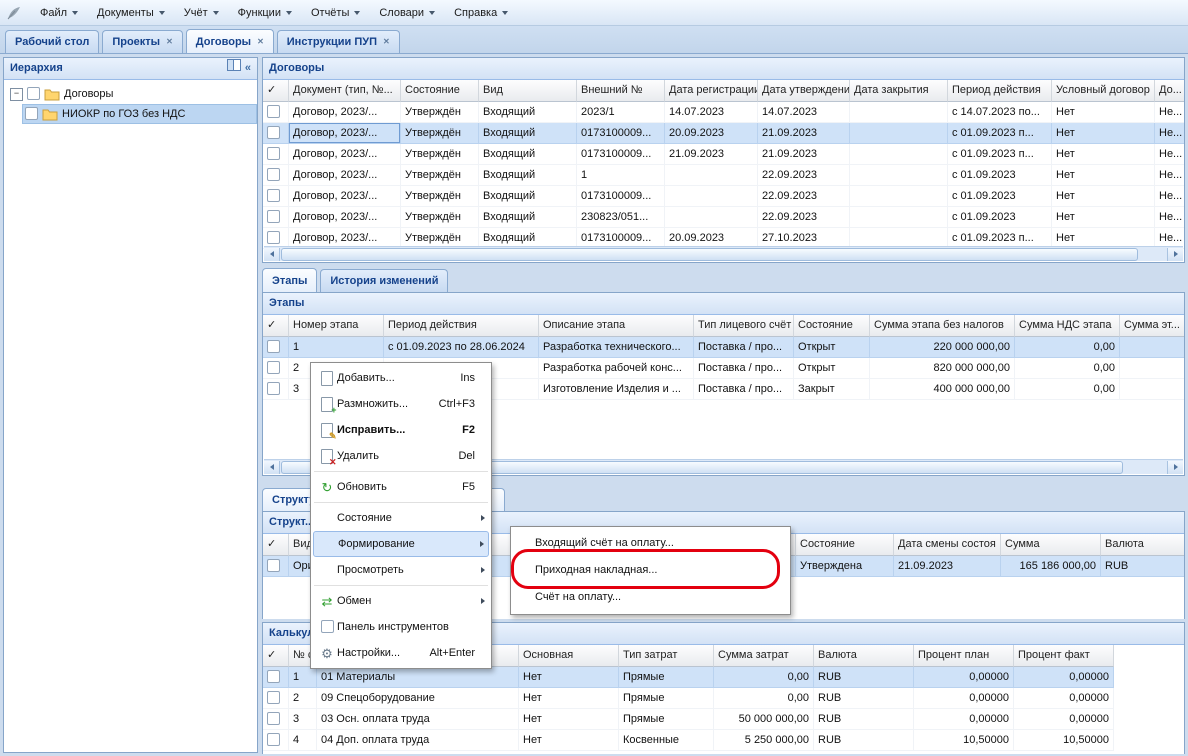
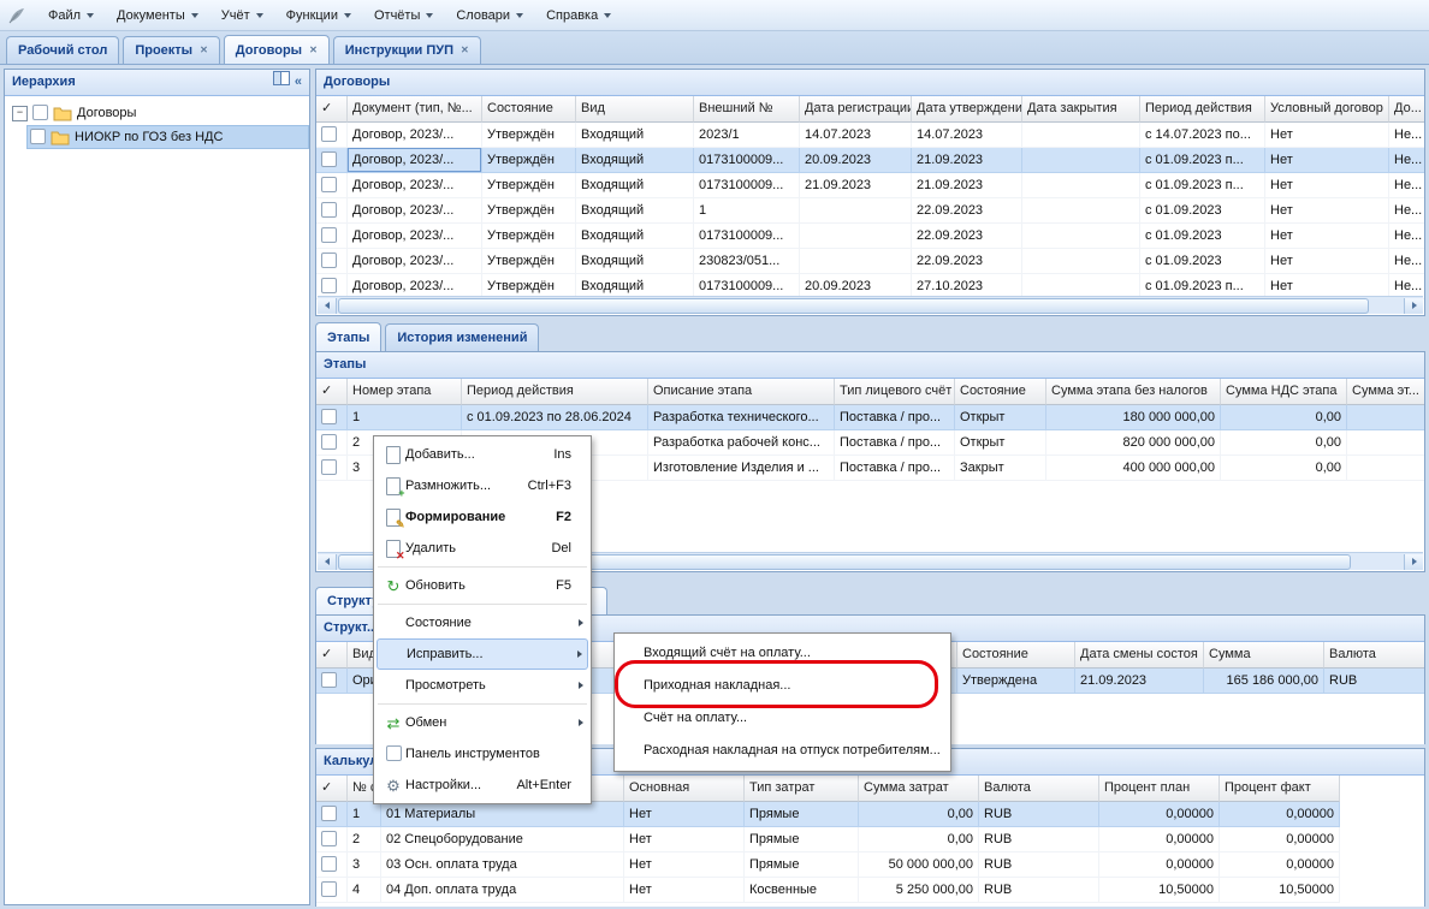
  Файл
  Документы
  Учёт
  Функции
  Отчёты
  Словари
  Справка
  Рабочий стол
  Проекты
  ✕
  Договоры
  ✕
  Инструкции ПУП
  ✕
  Иерархия
  «
  −
  Договоры
  НИОКР по ГОЗ без НДС
  Договоры
  ✓	Документ (тип, №...	Состояние	Вид	Внешний №	Дата регистраци	Дата утверждени	Дата закрытия	Период действия	Условный договор	До...
  	Договор, 2023/...	Утверждён	Входящий	2023/1	14.07.2023	14.07.2023		с 14.07.2023 по...	Нет	Не...
  	Договор, 2023/...	Утверждён	Входящий	0173100009...	20.09.2023	21.09.2023		с 01.09.2023 п...	Нет	Не...
  	Договор, 2023/...	Утверждён	Входящий	0173100009...	21.09.2023	21.09.2023		с 01.09.2023 п...	Нет	Не...
  	Договор, 2023/...	Утверждён	Входящий	1		22.09.2023		с 01.09.2023	Нет	Не...
  	Договор, 2023/...	Утверждён	Входящий	0173100009...		22.09.2023		с 01.09.2023	Нет	Не...
  	Договор, 2023/...	Утверждён	Входящий	230823/051...		22.09.2023		с 01.09.2023	Нет	Не...
  	Договор, 2023/...	Утверждён	Входящий	0173100009...	20.09.2023	27.10.2023		с 01.09.2023 п...	Нет	Не...
  Этапы
  История изменений
  Этапы
  ✓	Номер этапа	Период действия	Описание этапа	Тип лицевого счёт	Состояние	Сумма этапа без налогов	Сумма НДС этапа	Сумма эт...
- 	1	с 01.09.2023 по 28.06.2024	Разработка технического...	Поставка / про...	Открыт	220 000 000,00	0,00
+ 	1	с 01.09.2023 по 28.06.2024	Разработка технического...	Поставка / про...	Открыт	180 000 000,00	0,00
  	2		Разработка рабочей конс...	Поставка / про...	Открыт	820 000 000,00	0,00
  	3		Изготовление Изделия и ...	Поставка / про...	Закрыт	400 000 000,00	0,00
  Структ.
  ✓	Ви		Состояние	Дата смены состоя	Сумма	Валюта
  	Ор		Утверждена	21.09.2023	165 186 000,00	RUB
  ✓	№		Основная	Тип затрат	Сумма затрат	Валюта	Процент план	Процент факт
  	1	01 Материалы	Нет	Прямые	0,00	RUB	0,00000	0,00000
- 	2	09 Спецоборудование	Нет	Прямые	0,00	RUB	0,00000	0,00000
+ 	2	02 Спецоборудование	Нет	Прямые	0,00	RUB	0,00000	0,00000
  	3	03 Осн. оплата труда	Нет	Прямые	50 000 000,00	RUB	0,00000	0,00000
  	4	04 Доп. оплата труда	Нет	Косвенные	5 250 000,00	RUB	10,50000	10,50000
  Добавить...
  Ins
  +
  Размножить...
  Ctrl+F3
  ✎
- Исправить...
+ Формирование
  F2
  ✕
  Удалить
  Del
  ↻
  Обновить
  F5
  Состояние
- Формирование
+ Исправить...
  Просмотреть
  ⇄
  Обмен
  Панель инструментов
  ⚙
  Настройки...
  Alt+Enter
  Входящий счёт на оплату...
  Приходная накладная...
  Счёт на оплату...
+ Расходная накладная на отпуск потребителям...
